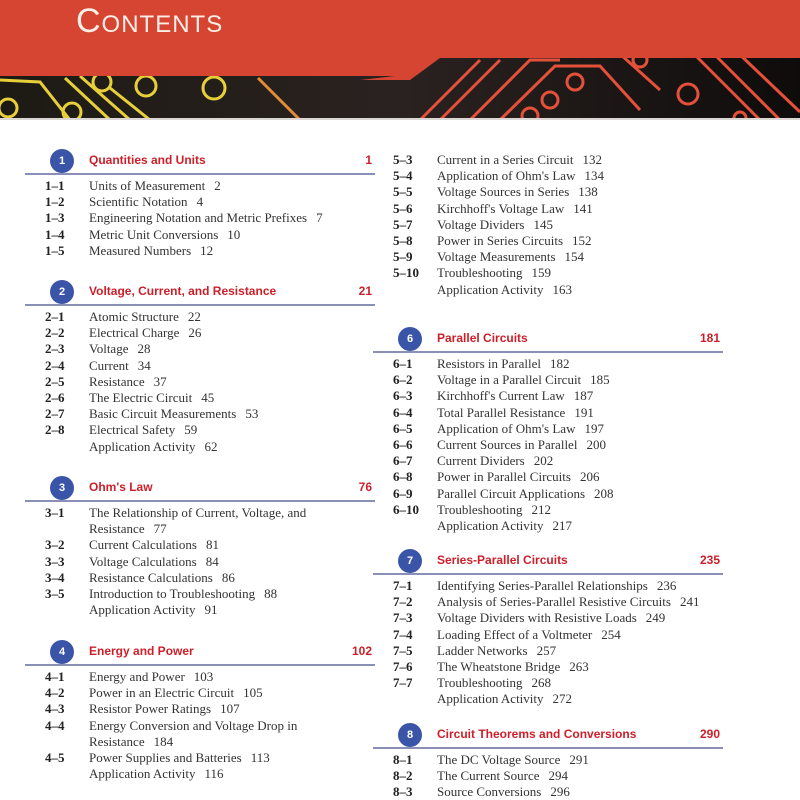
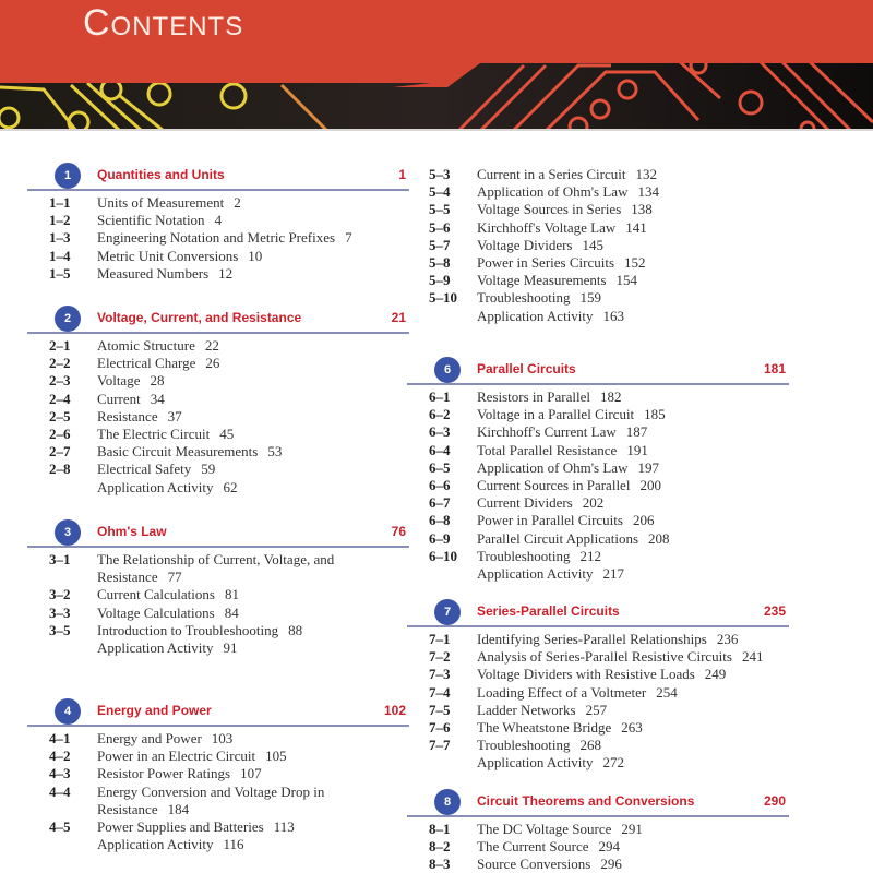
  Contents
  1
  Quantities and Units
  1
  1–1
  Units of Measurement 2
  1–2
  Scientific Notation 4
  1–3
  Engineering Notation and Metric Prefixes 7
  1–4
  Metric Unit Conversions 10
  1–5
  Measured Numbers 12
  2
  Voltage, Current, and Resistance
  21
  2–1
  Atomic Structure 22
  2–2
  Electrical Charge 26
  2–3
  Voltage 28
  2–4
  Current 34
  2–5
  Resistance 37
  2–6
  The Electric Circuit 45
  2–7
  Basic Circuit Measurements 53
  2–8
  Electrical Safety 59
  Application Activity 62
  3
  Ohm's Law
  76
  3–1
  The Relationship of Current, Voltage, and Resistance 77
  3–2
  Current Calculations 81
  3–3
  Voltage Calculations 84
- 3–4
- Resistance Calculations 86
  3–5
  Introduction to Troubleshooting 88
  Application Activity 91
  4
  Energy and Power
  102
  4–1
  Energy and Power 103
  4–2
  Power in an Electric Circuit 105
  4–3
  Resistor Power Ratings 107
  4–4
  Energy Conversion and Voltage Drop in Resistance 184
  4–5
  Power Supplies and Batteries 113
  Application Activity 116
  5–3
  Current in a Series Circuit 132
  5–4
  Application of Ohm's Law 134
  5–5
  Voltage Sources in Series 138
  5–6
  Kirchhoff's Voltage Law 141
  5–7
  Voltage Dividers 145
  5–8
  Power in Series Circuits 152
  5–9
  Voltage Measurements 154
  5–10
  Troubleshooting 159
  Application Activity 163
  6
  Parallel Circuits
  181
  6–1
  Resistors in Parallel 182
  6–2
  Voltage in a Parallel Circuit 185
  6–3
  Kirchhoff's Current Law 187
  6–4
  Total Parallel Resistance 191
  6–5
  Application of Ohm's Law 197
  6–6
  Current Sources in Parallel 200
  6–7
  Current Dividers 202
  6–8
  Power in Parallel Circuits 206
  6–9
  Parallel Circuit Applications 208
  6–10
  Troubleshooting 212
  Application Activity 217
  7
  Series-Parallel Circuits
  235
  7–1
  Identifying Series-Parallel Relationships 236
  7–2
  Analysis of Series-Parallel Resistive Circuits 241
  7–3
  Voltage Dividers with Resistive Loads 249
  7–4
  Loading Effect of a Voltmeter 254
  7–5
  Ladder Networks 257
  7–6
  The Wheatstone Bridge 263
  7–7
  Troubleshooting 268
  Application Activity 272
  8
  Circuit Theorems and Conversions
  290
  8–1
  The DC Voltage Source 291
  8–2
  The Current Source 294
  8–3
  Source Conversions 296
